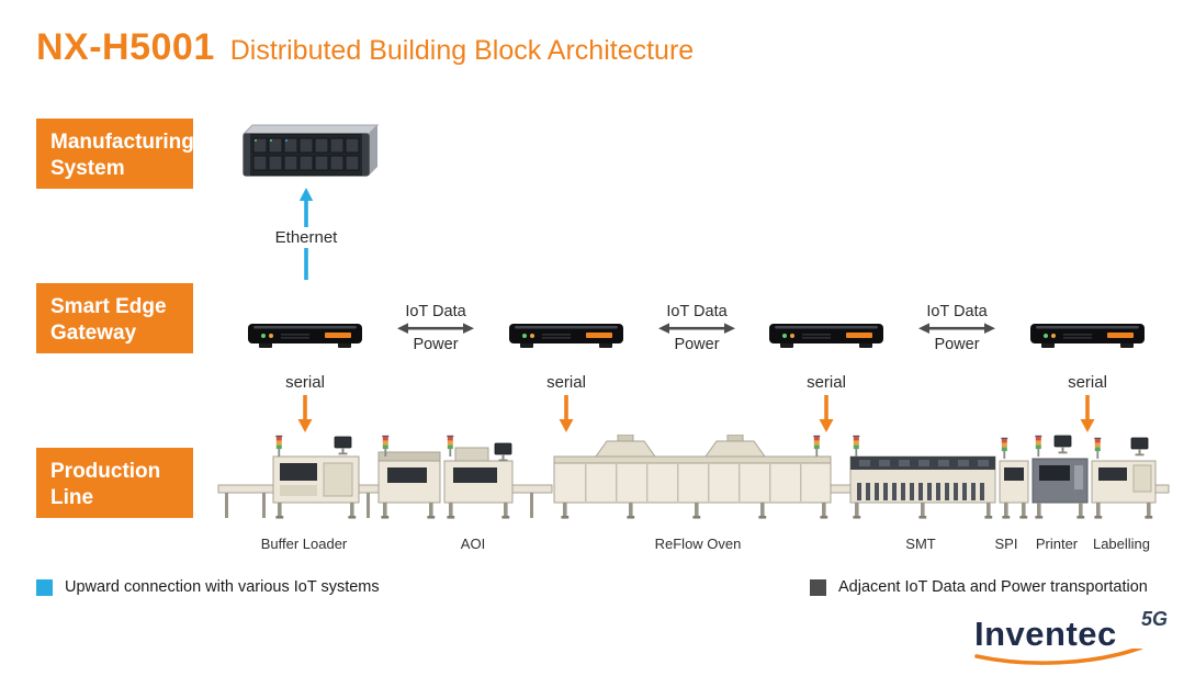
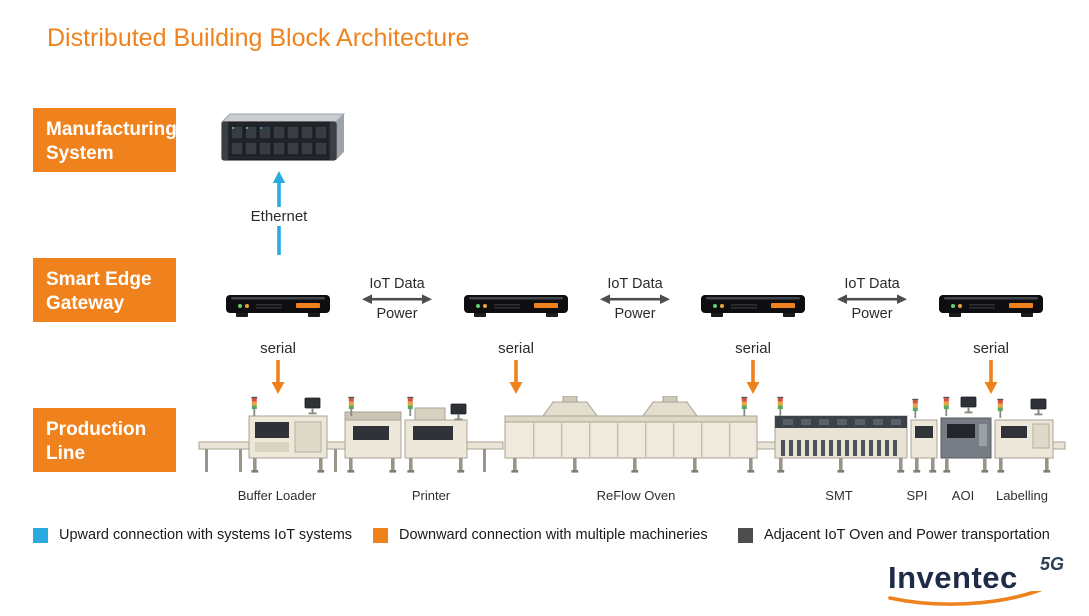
- NX-H5001
  Distributed Building Block Architecture
  Manufacturing System
  Smart Edge Gateway
  Production Line
  Ethernet
  IoT Data
  Power
  IoT Data
  Power
  IoT Data
  Power
  serial
  serial
  serial
  serial
  Buffer Loader
- AOI
+ Printer
  ReFlow Oven
  SMT
  SPI
- Printer
+ AOI
  Labelling
- Upward connection with various IoT systems
+ Upward connection with systems IoT systems
+ Downward connection with multiple machineries
- Adjacent IoT Data and Power transportation
+ Adjacent IoT Oven and Power transportation
  Inventec
  5G
